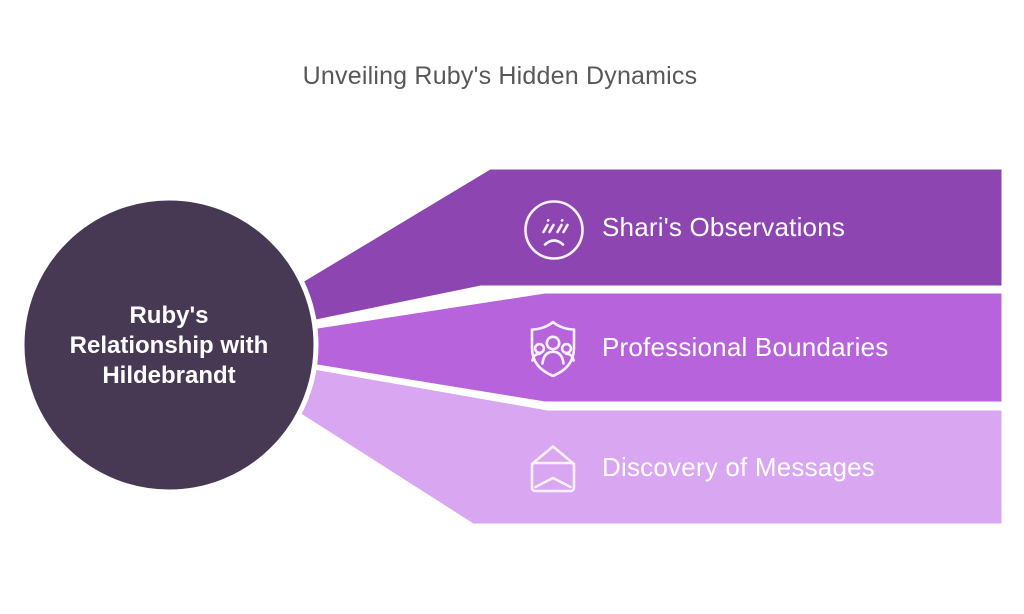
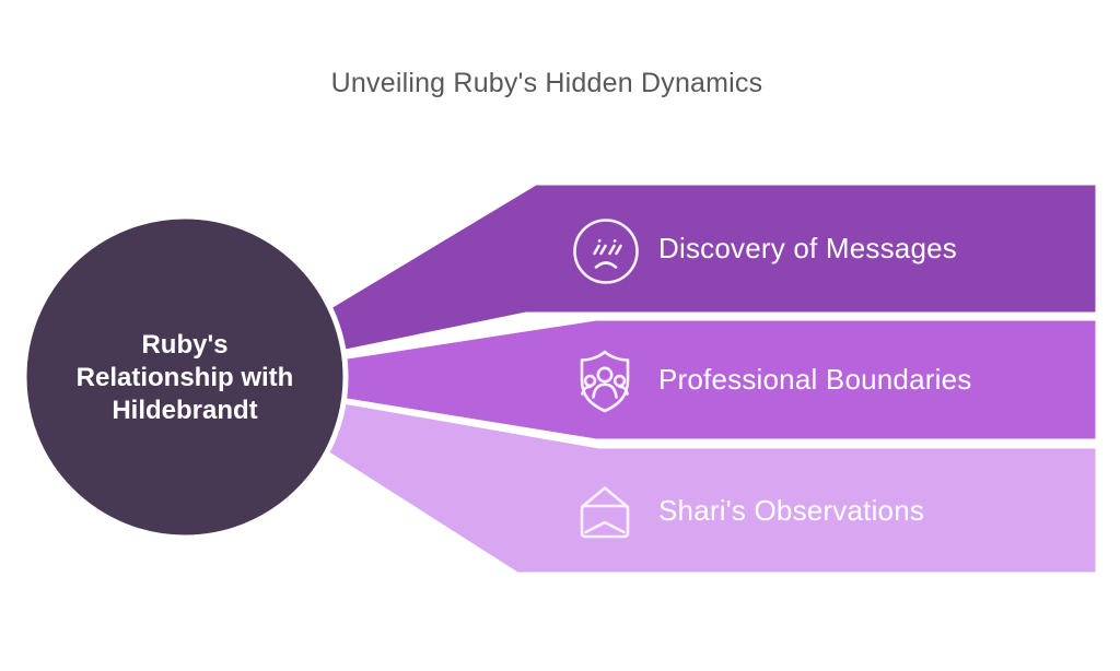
  Unveiling Ruby's Hidden Dynamics
  Ruby's
  Relationship with
  Hildebrandt
- Shari's Observations
+ Discovery of Messages
  Professional Boundaries
- Discovery of Messages
+ Shari's Observations
